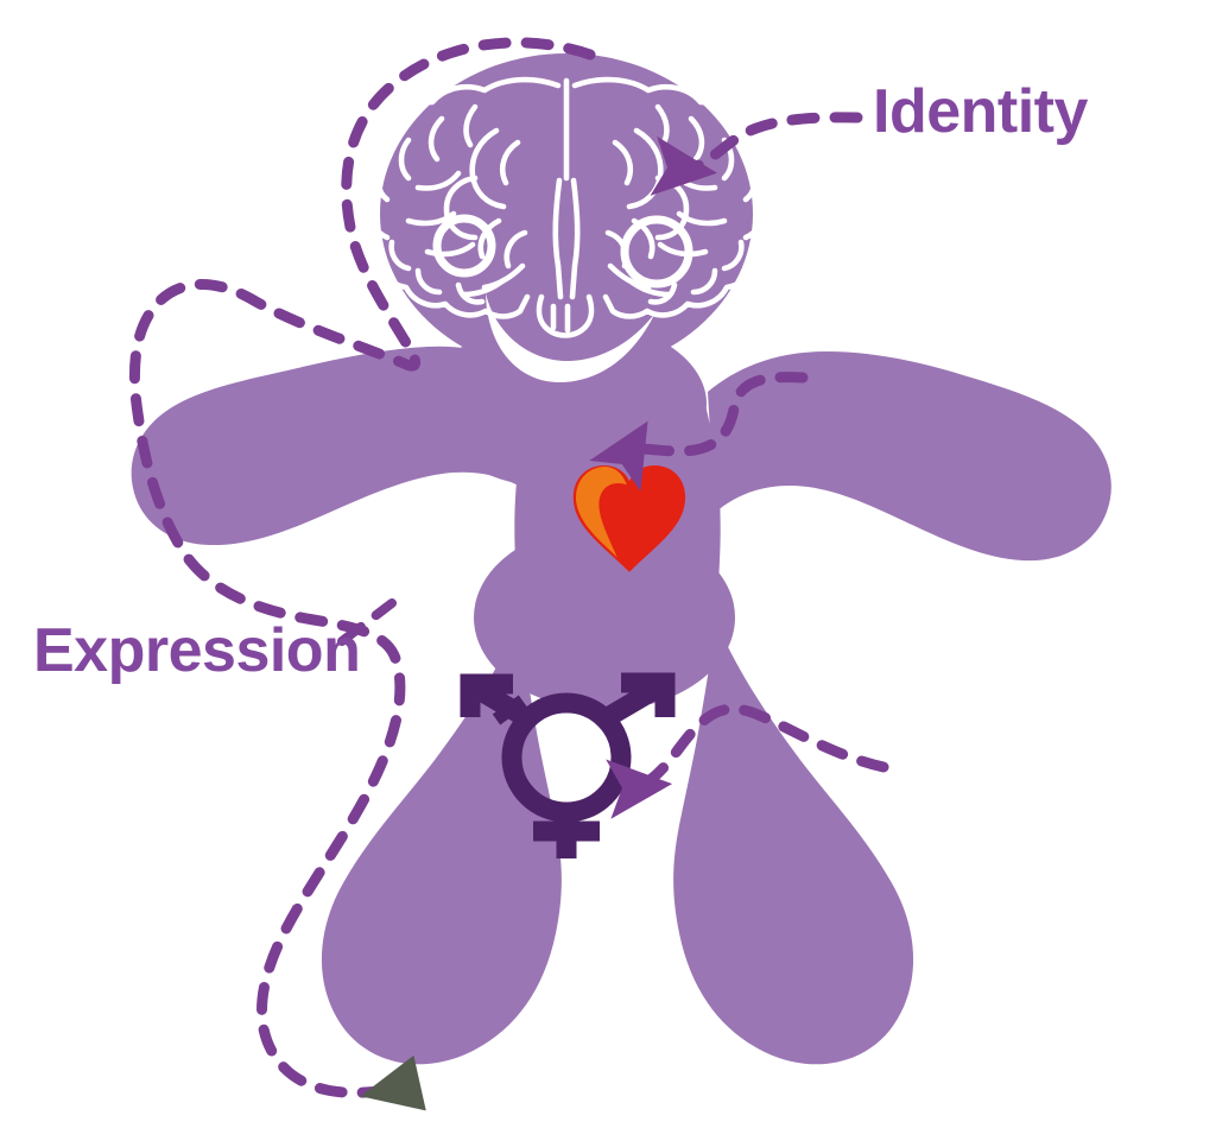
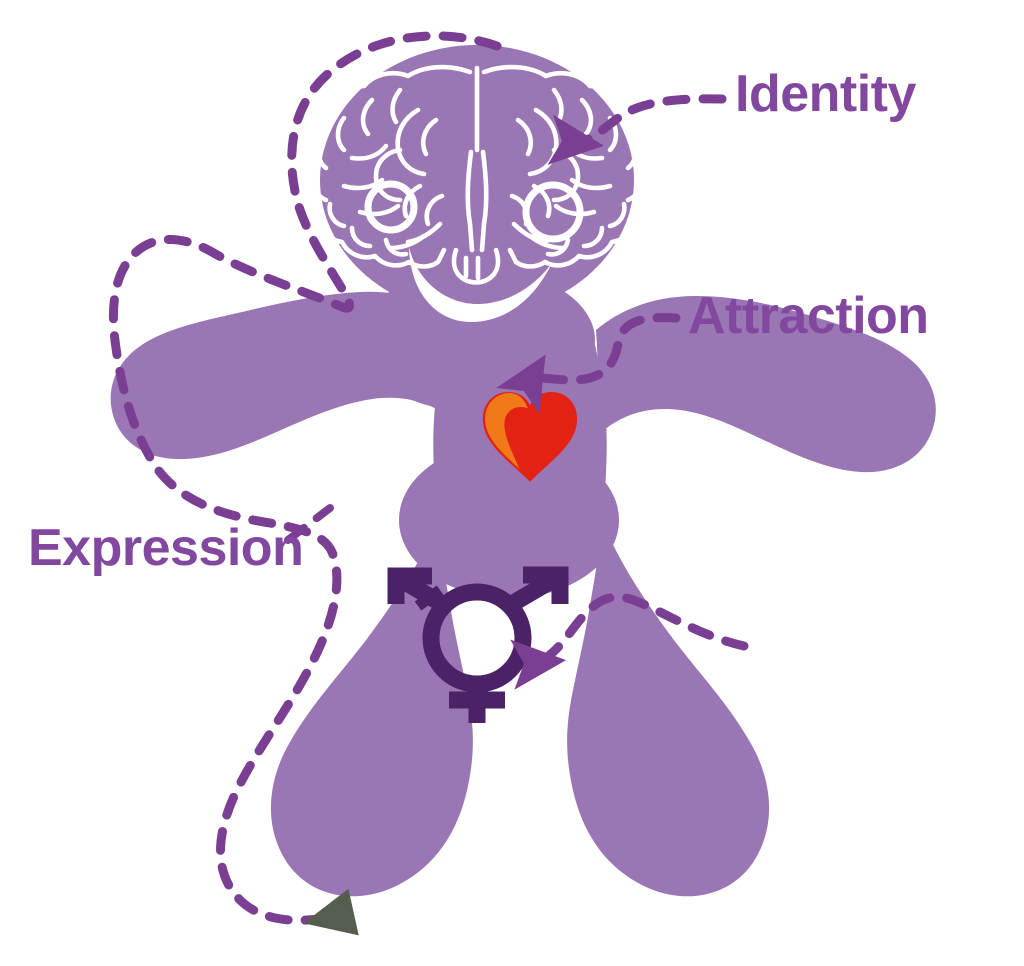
  Identity
+ Attraction
  Expression
